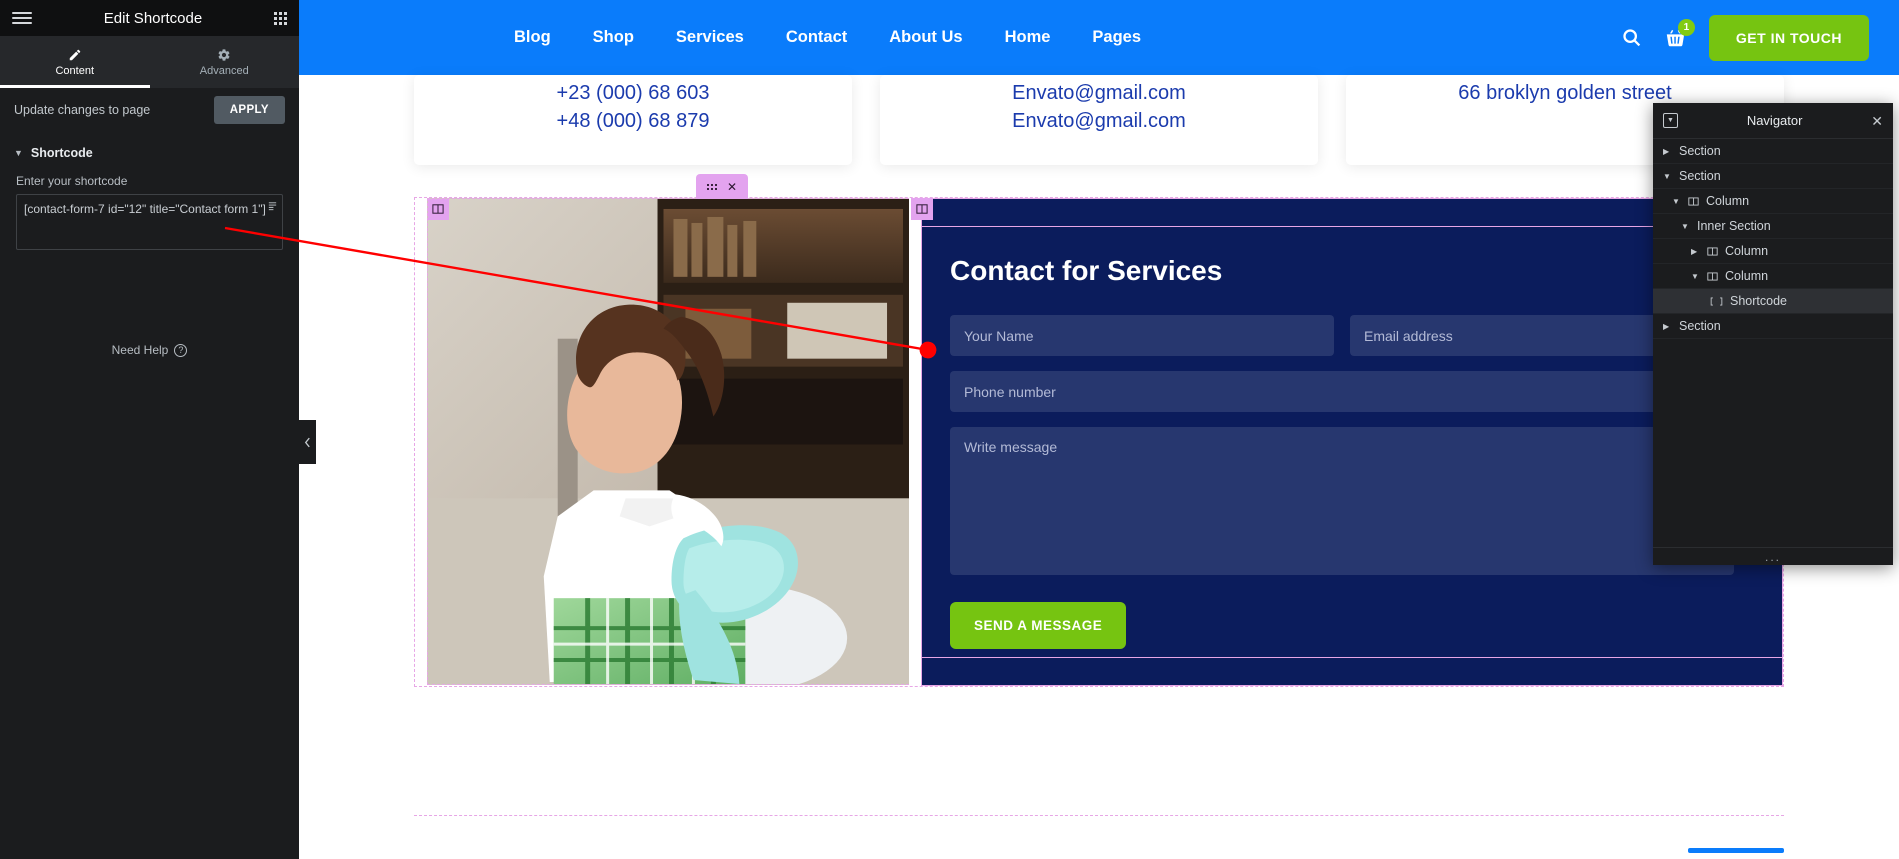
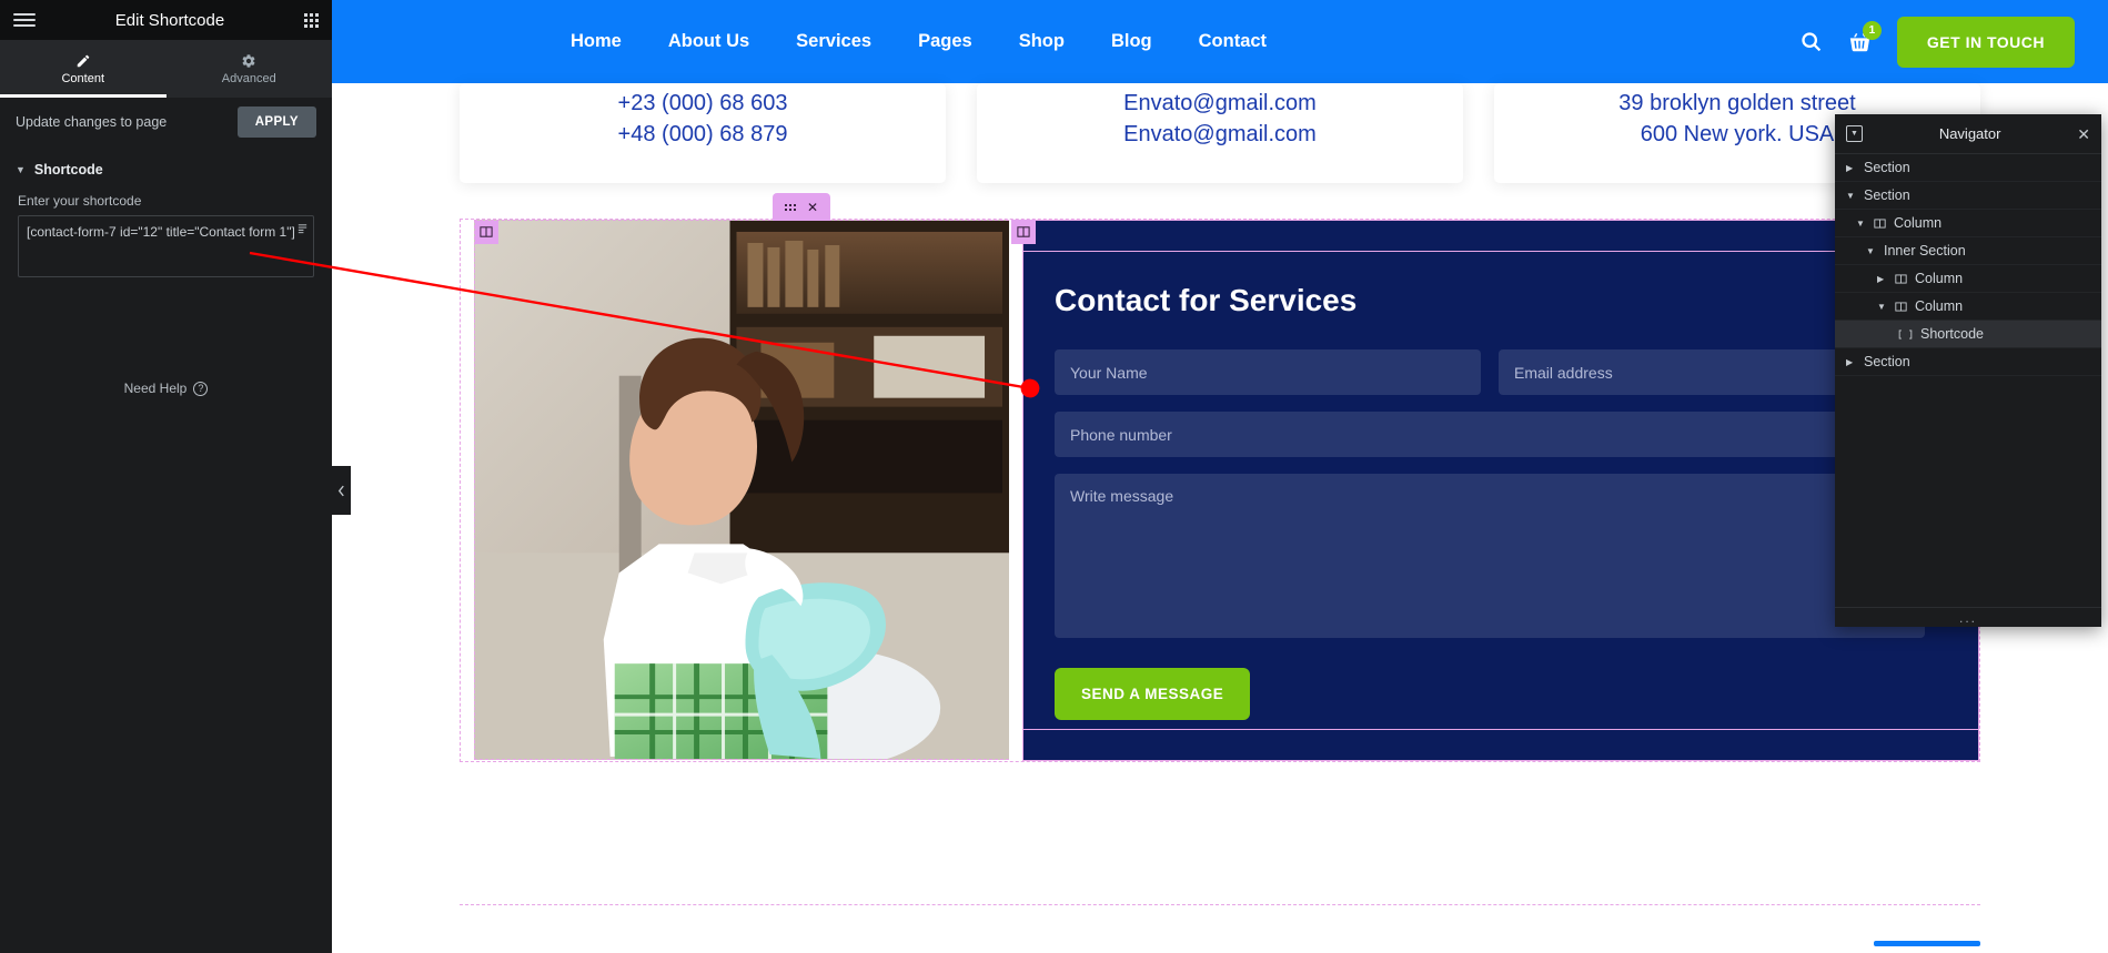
  Edit Shortcode
  Content
  Advanced
  Update changes to page
  APPLY
  ▼
  Shortcode
  Enter your shortcode
  Need Help
  ?
- Blog
+ Home
- Shop
+ About Us
  Services
- Contact
+ Pages
- About Us
+ Shop
- Home
+ Blog
- Pages
+ Contact
  1
  GET IN TOUCH
  +23 (000) 68 603
  +48 (000) 68 879
  Envato@gmail.com
  Envato@gmail.com
- 66 broklyn golden street
+ 39 broklyn golden street
+ 600 New york. USA
  ✕
  Contact for Services
  Your Name
  Email address
  Phone number
  Write message SEND A MESSAGE
  Navigator
  ✕
  ▶
  Section
  ▼
  Section
  ▼
  Column
  ▼
  Inner Section
  ▶
  Column
  ▼
  Column
  Shortcode
  ▶
  Section
  ...
